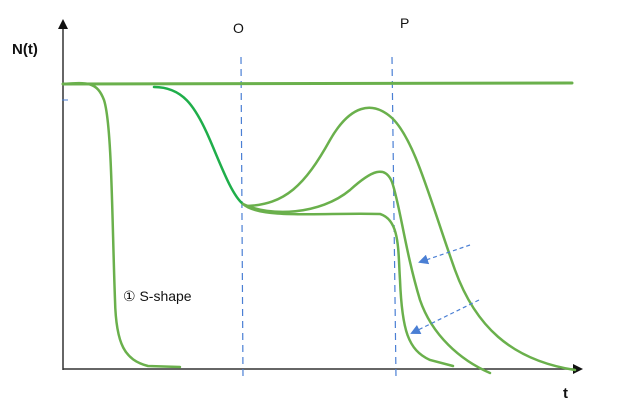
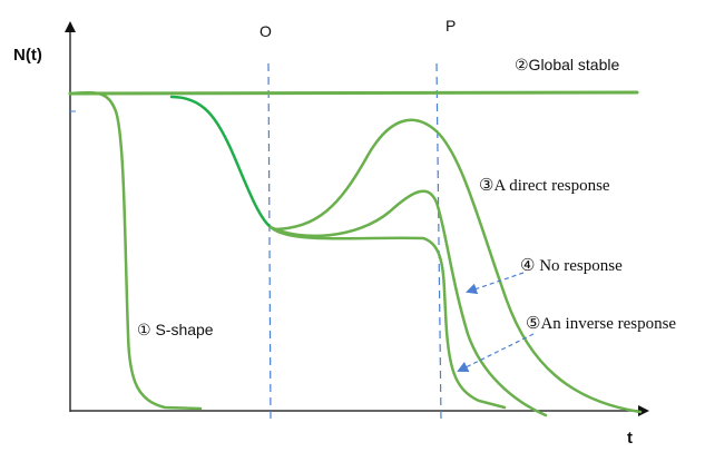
  N(t)
  t
  O
  P
  ① S-shape
+ ②Global stable
+ ③A direct response
+ ④ No response
+ ⑤An inverse response
